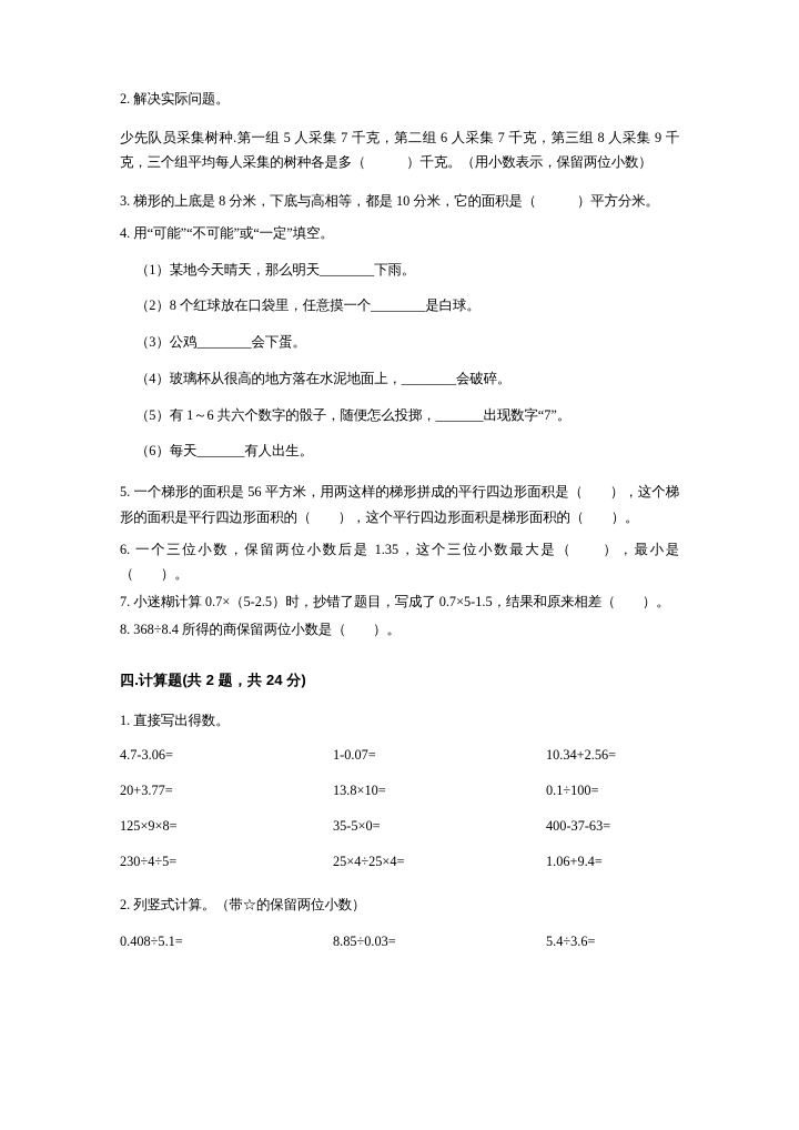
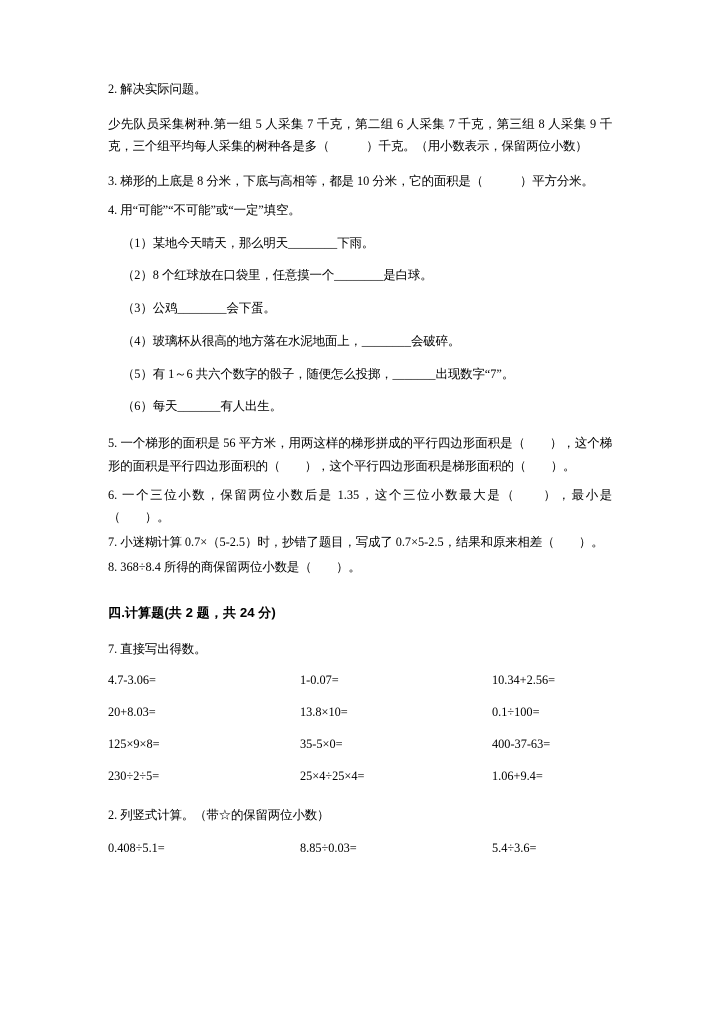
  2. 解决实际问题。
  少先队员采集树种.第一组 5 人采集 7 千克，第二组 6 人采集 7 千克，第三组 8 人采集 9 千克，三个组平均每人采集的树种各是多（ ）千克。（用小数表示，保留两位小数）
  3. 梯形的上底是 8 分米，下底与高相等，都是 10 分米，它的面积是（ ）平方分米。
  4. 用“可能”“不可能”或“一定”填空。
  （1）某地今天晴天，那么明天________下雨。
  （2）8 个红球放在口袋里，任意摸一个________是白球。
  （3）公鸡________会下蛋。
  （4）玻璃杯从很高的地方落在水泥地面上，________会破碎。
  （5）有 1～6 共六个数字的骰子，随便怎么投掷，_______出现数字“7”。
  （6）每天_______有人出生。
  5. 一个梯形的面积是 56 平方米，用两这样的梯形拼成的平行四边形面积是（ ），这个梯形的面积是平行四边形面积的（ ），这个平行四边形面积是梯形面积的（ ）。
  6. 一个三位小数，保留两位小数后是 1.35，这个三位小数最大是（ ），最小是（ ）。
- 7. 小迷糊计算 0.7×（5-2.5）时，抄错了题目，写成了 0.7×5-1.5，结果和原来相差（ ）。
+ 7. 小迷糊计算 0.7×（5-2.5）时，抄错了题目，写成了 0.7×5-2.5，结果和原来相差（ ）。
  8. 368÷8.4 所得的商保留两位小数是（ ）。
  四.计算题(共 2 题，共 24 分)
- 1. 直接写出得数。
+ 7. 直接写出得数。
  4.7-3.06=
  1-0.07=
  10.34+2.56=
- 20+3.77=
+ 20+8.03=
  13.8×10=
  0.1÷100=
  125×9×8=
  35-5×0=
  400-37-63=
- 230÷4÷5=
+ 230÷2÷5=
  25×4÷25×4=
  1.06+9.4=
  2. 列竖式计算。（带☆的保留两位小数）
  0.408÷5.1=
  8.85÷0.03=
  5.4÷3.6=
